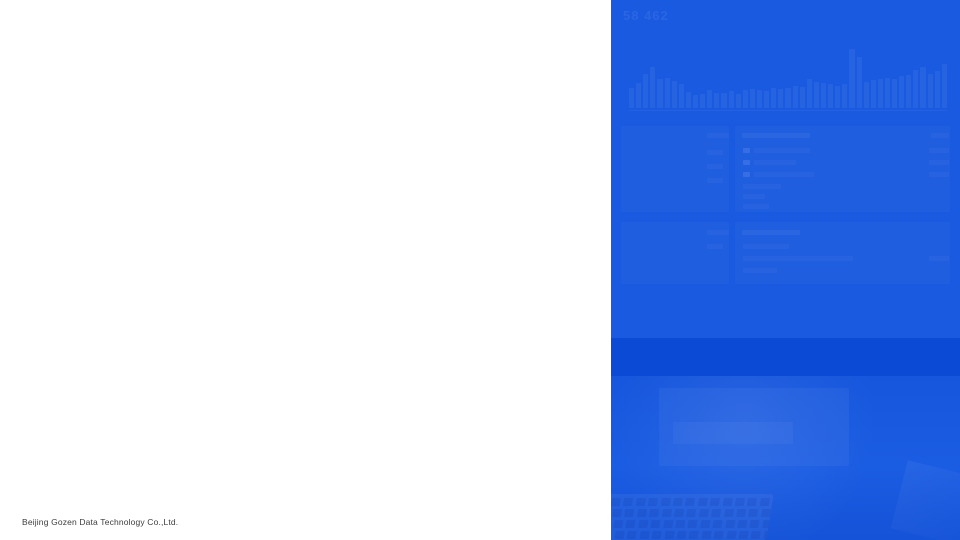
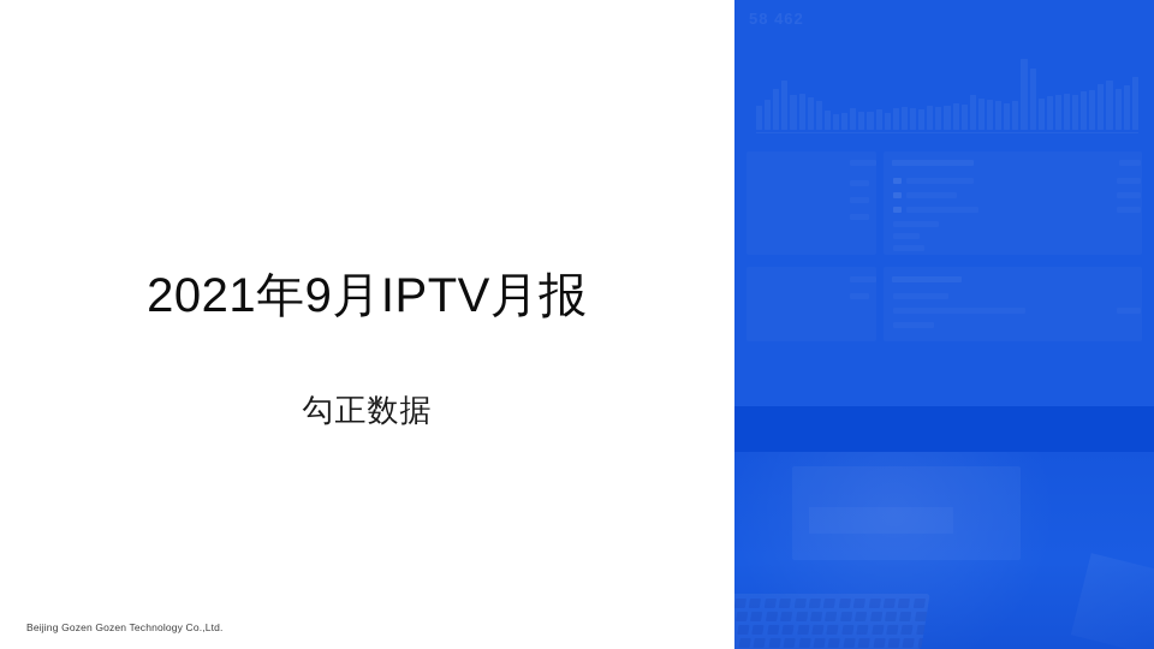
+ 2021年9月IPTV月报
+ 勾正数据
- Beijing Gozen Data Technology Co.,Ltd.
+ Beijing Gozen Gozen Technology Co.,Ltd.
